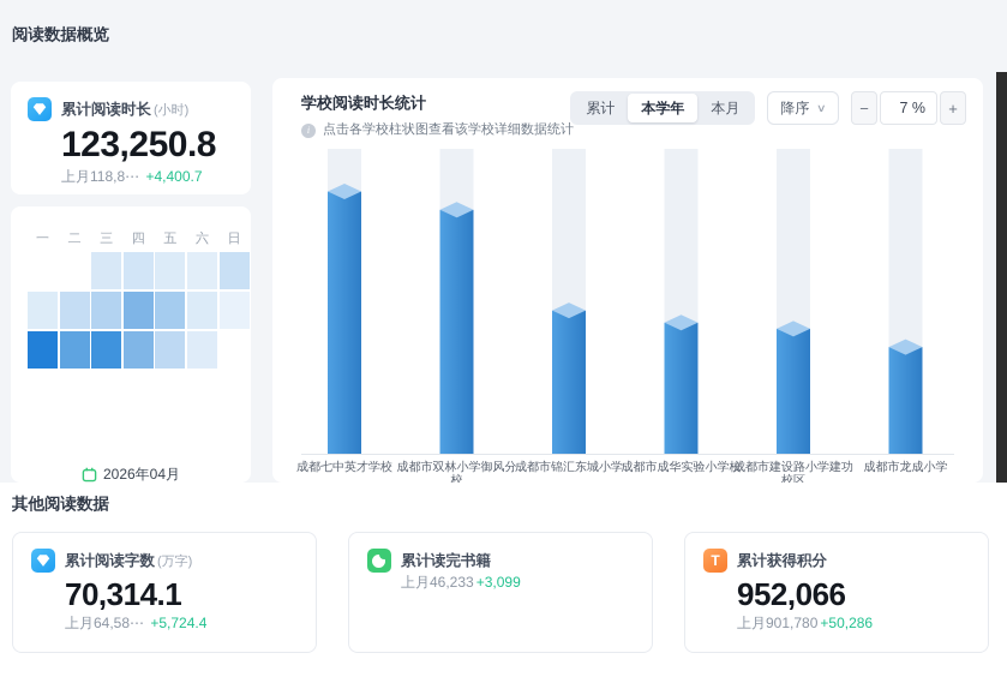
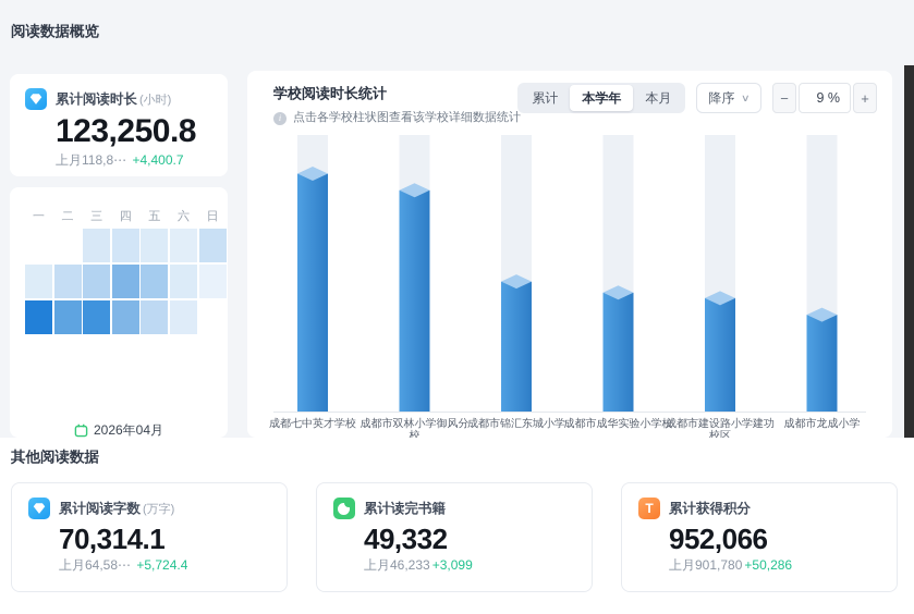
  阅读数据概览
  累计阅读时长 (小时)
  123,250.8
  上月118,8⋯ +4,400.7
  一
  二
  三
  四
  五
  六
  日
  2026年04月
  学校阅读时长统计
  i
  点击各学校柱状图查看该学校详细数据统计
  累计
  本学年
  本月
  降序
  ∨
  −
- 7
+ 9
  %
  +
  成都七中英才学校
  成都市双林小学御风分校
  成都市锦汇东城小学
  成都市成华实验小学校
  成都市建设路小学建功校区
  成都市龙成小学
  其他阅读数据
  累计阅读字数 (万字)
  70,314.1
  上月64,58⋯ +5,724.4
  累计读完书籍
+ 49,332
  上月46,233 +3,099
  T
  累计获得积分
  952,066
  上月901,780 +50,286
